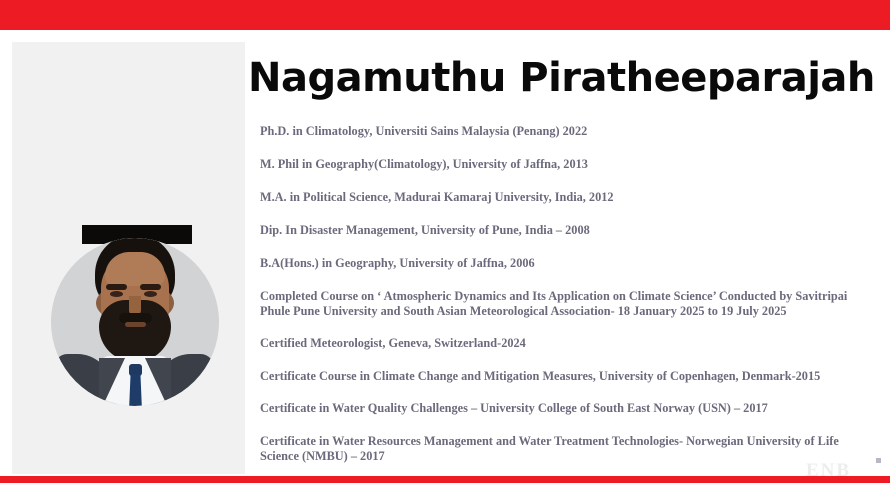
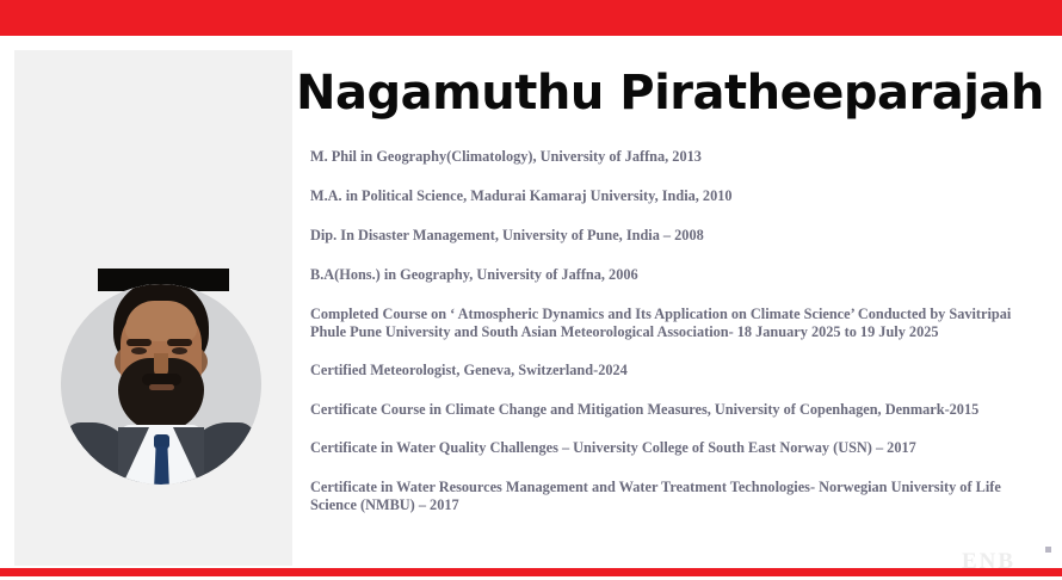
  Nagamuthu Piratheeparajah
- Ph.D. in Climatology, Universiti Sains Malaysia (Penang) 2022
  M. Phil in Geography(Climatology), University of Jaffna, 2013
- M.A. in Political Science, Madurai Kamaraj University, India, 2012
+ M.A. in Political Science, Madurai Kamaraj University, India, 2010
  Dip. In Disaster Management, University of Pune, India – 2008
  B.A(Hons.) in Geography, University of Jaffna, 2006
  Completed Course on ‘ Atmospheric Dynamics and Its Application on Climate Science’ Conducted by Savitripai Phule Pune University and South Asian Meteorological Association- 18 January 2025 to 19 July 2025
  Certified Meteorologist, Geneva, Switzerland-2024
  Certificate Course in Climate Change and Mitigation Measures, University of Copenhagen, Denmark-2015
  Certificate in Water Quality Challenges – University College of South East Norway (USN) – 2017
  Certificate in Water Resources Management and Water Treatment Technologies- Norwegian University of Life Science (NMBU) – 2017
  ENB
